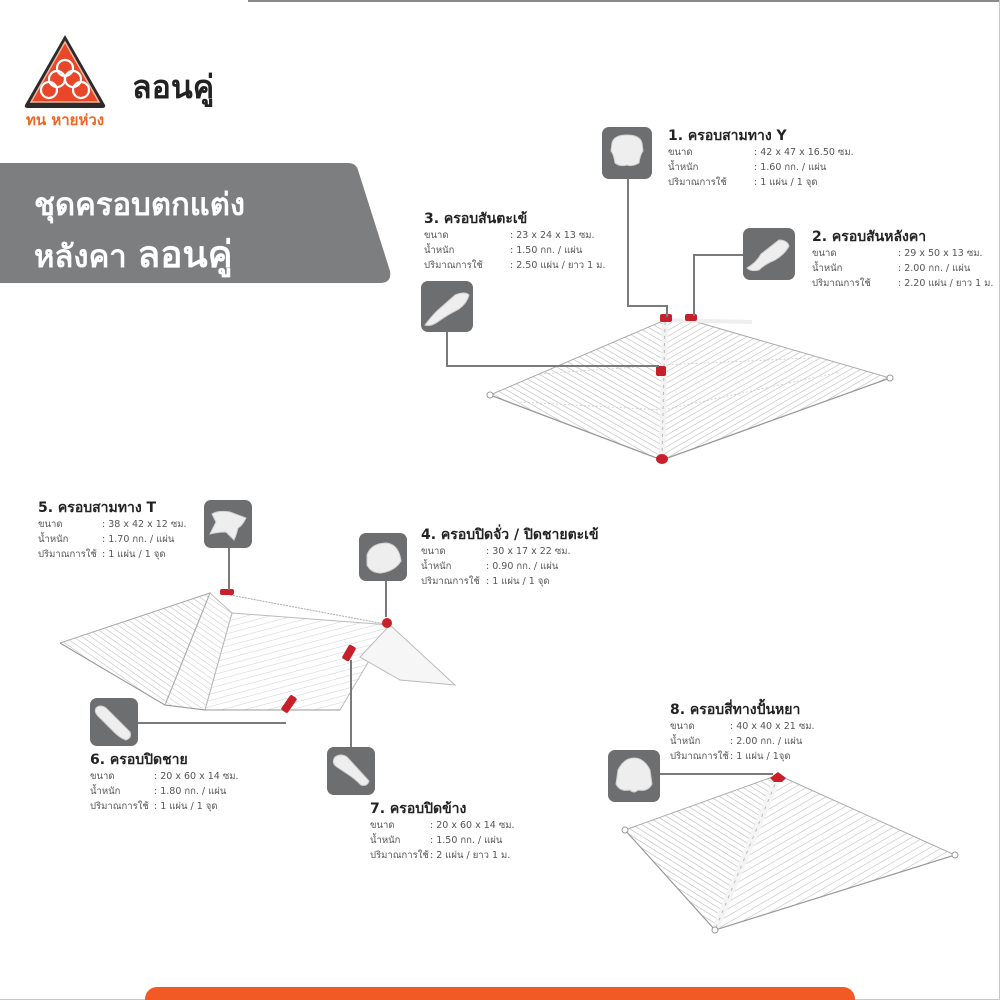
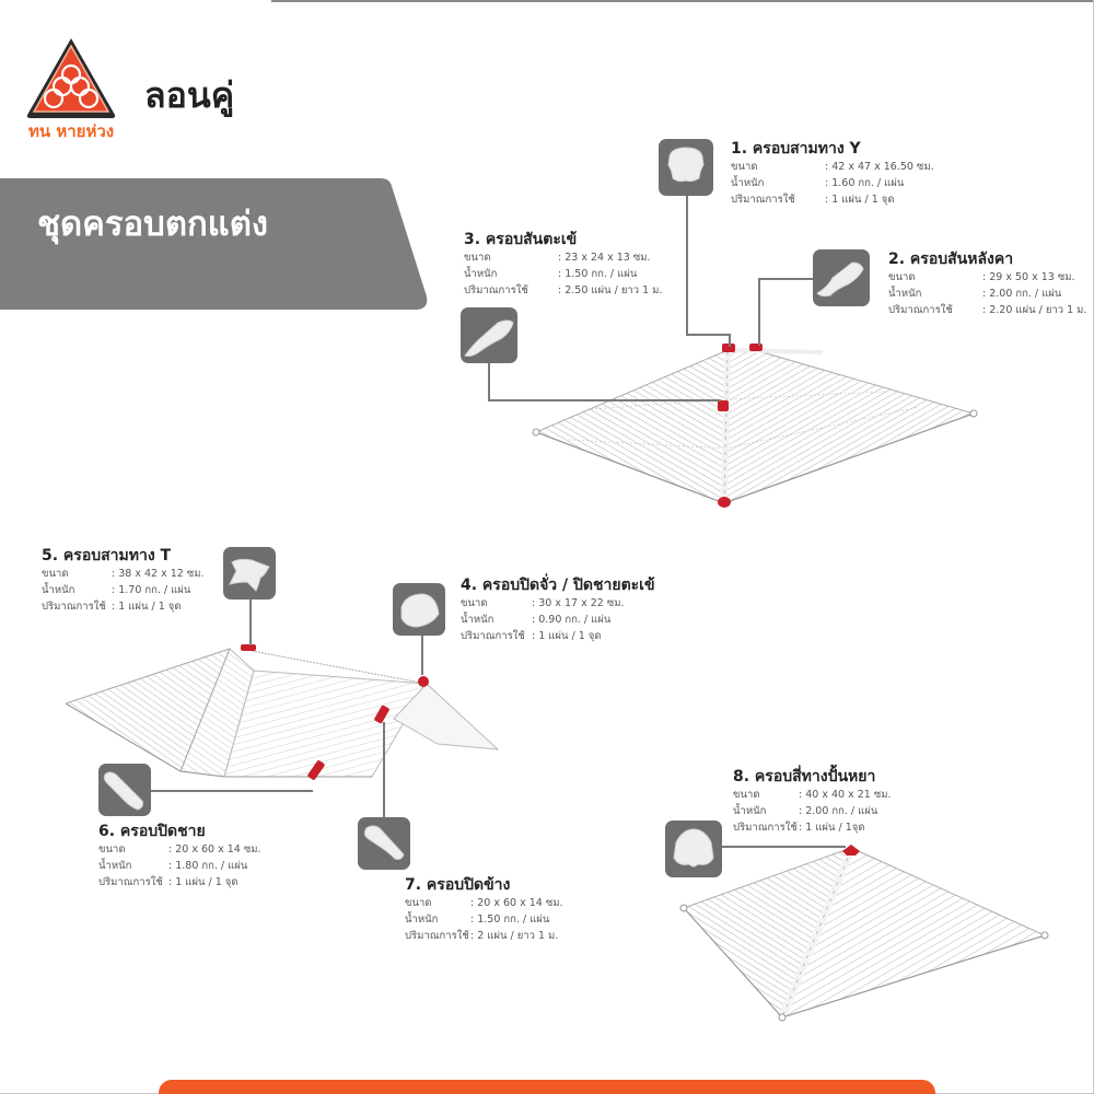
  ลอนคู่
  ทน หายห่วง
  ชุดครอบตกแต่ง
- หลังคา ลอนคู่
  1. ครอบสามทาง Y
  ขนาด
  : 42 x 47 x 16.50 ซม.
  น้ำหนัก
  : 1.60 กก. / แผ่น
  ปริมาณการใช้
  : 1 แผ่น / 1 จุด
  2. ครอบสันหลังคา
  ขนาด
  : 29 x 50 x 13 ซม.
  น้ำหนัก
  : 2.00 กก. / แผ่น
  ปริมาณการใช้
  : 2.20 แผ่น / ยาว 1 ม.
  3. ครอบสันตะเข้
  ขนาด
  : 23 x 24 x 13 ซม.
  น้ำหนัก
  : 1.50 กก. / แผ่น
  ปริมาณการใช้
  : 2.50 แผ่น / ยาว 1 ม.
  5. ครอบสามทาง T
  ขนาด
  : 38 x 42 x 12 ซม.
  น้ำหนัก
  : 1.70 กก. / แผ่น
  ปริมาณการใช้
  : 1 แผ่น / 1 จุด
  4. ครอบปิดจั่ว / ปิดชายตะเข้
  ขนาด
  : 30 x 17 x 22 ซม.
  น้ำหนัก
  : 0.90 กก. / แผ่น
  ปริมาณการใช้
  : 1 แผ่น / 1 จุด
  6. ครอบปิดชาย
  ขนาด
  : 20 x 60 x 14 ซม.
  น้ำหนัก
  : 1.80 กก. / แผ่น
  ปริมาณการใช้
  : 1 แผ่น / 1 จุด
  7. ครอบปิดข้าง
  ขนาด
  : 20 x 60 x 14 ซม.
  น้ำหนัก
  : 1.50 กก. / แผ่น
  ปริมาณการใช้
  : 2 แผ่น / ยาว 1 ม.
  8. ครอบสี่ทางปั้นหยา
  ขนาด
  : 40 x 40 x 21 ซม.
  น้ำหนัก
  : 2.00 กก. / แผ่น
  ปริมาณการใช้
  : 1 แผ่น / 1จุด
